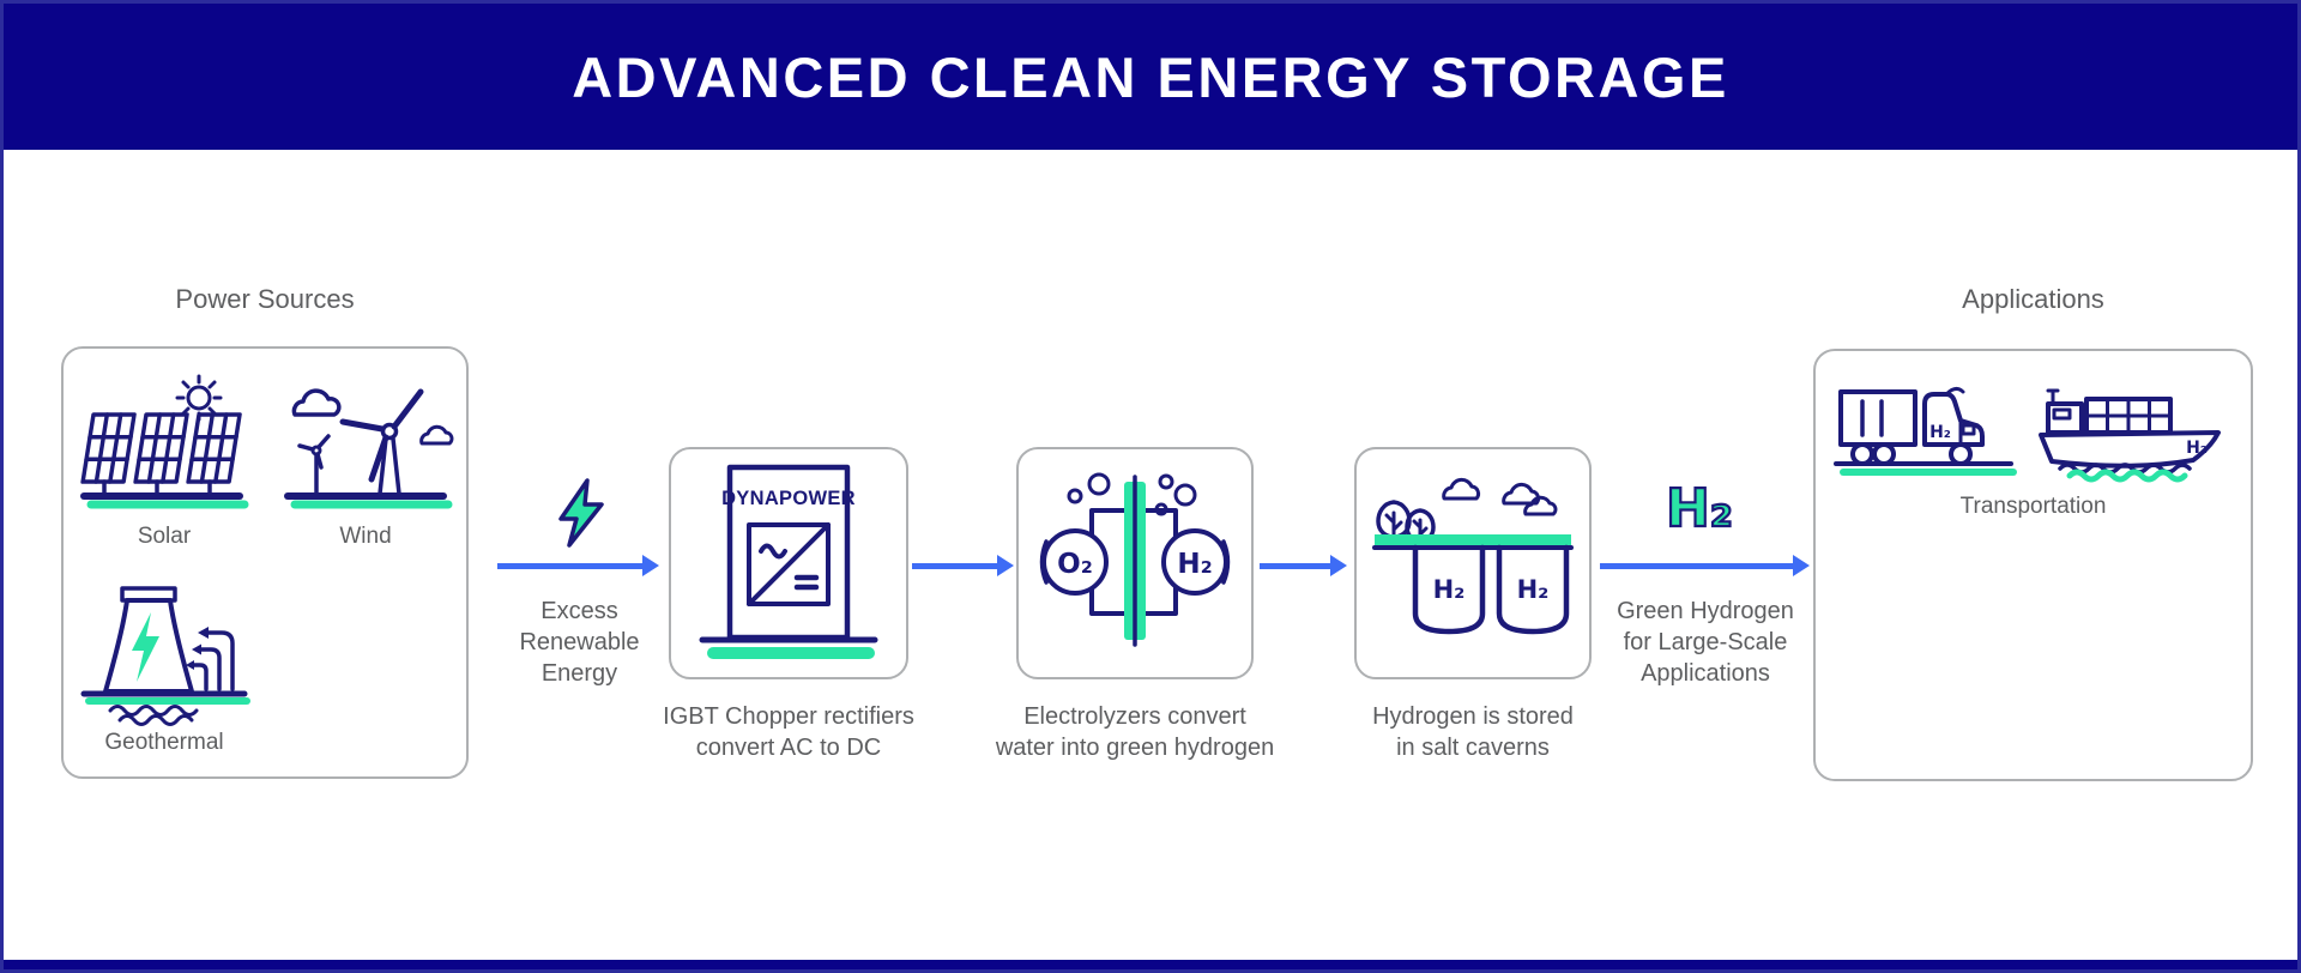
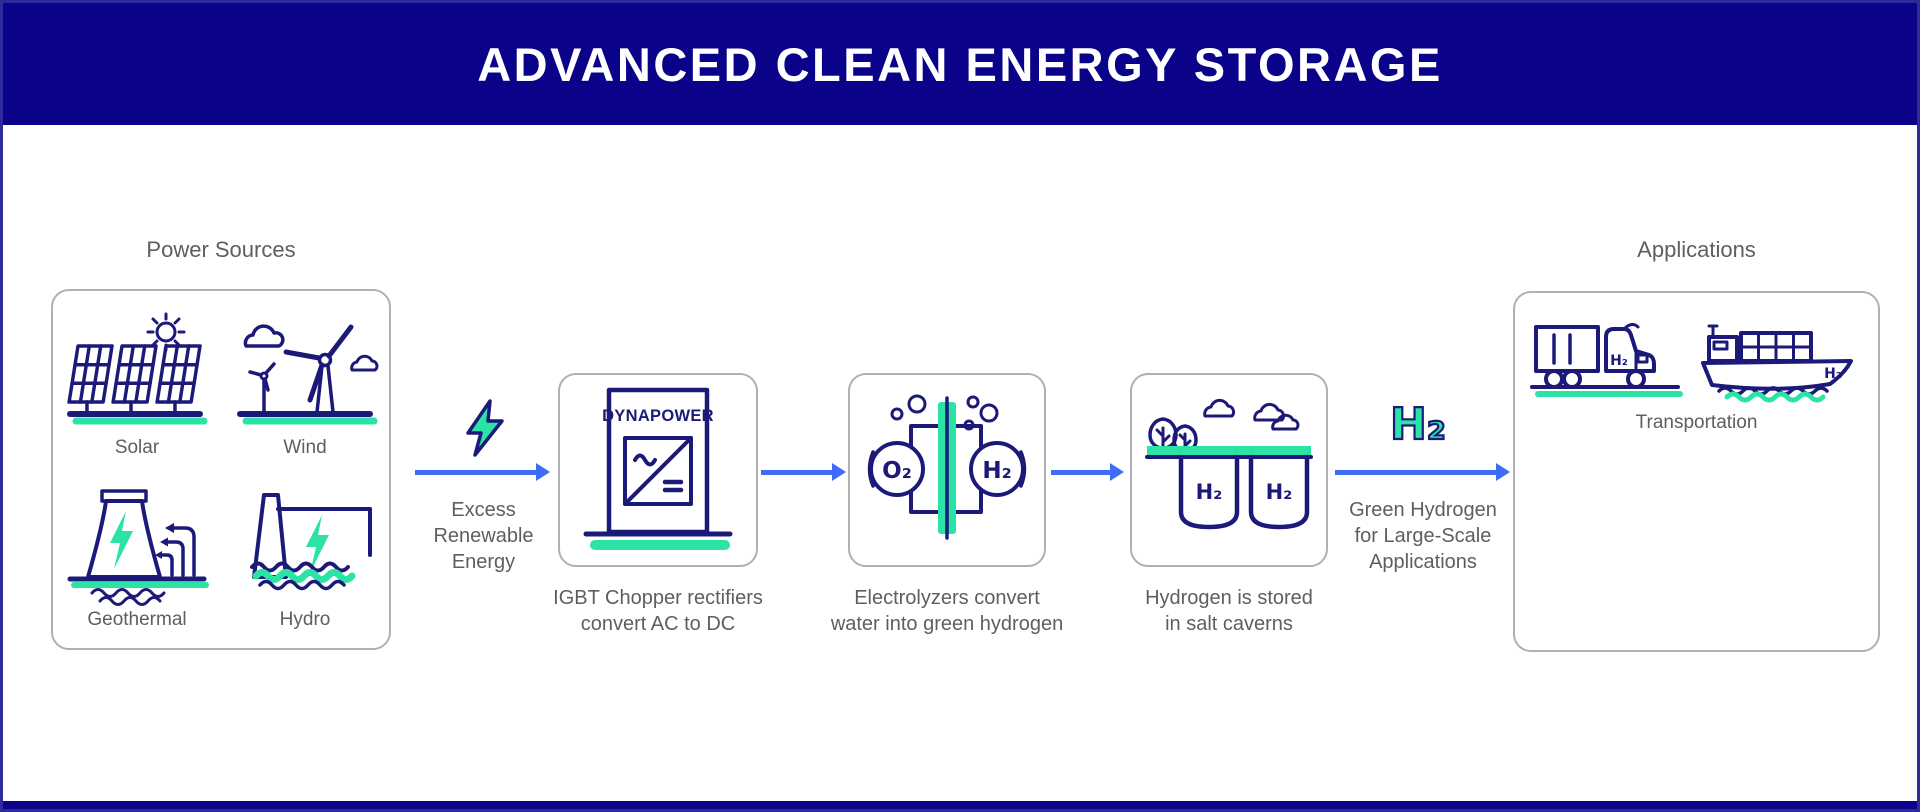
  ADVANCED CLEAN ENERGY STORAGE
  Power Sources
  Solar
  Wind
  Geothermal
+ Hydro
  Excess
  Renewable
  Energy
  DYNAPOWER
  IGBT Chopper rectifiers
  convert AC to DC
  O₂
  H₂
  Electrolyzers convert
  water into green hydrogen
  H₂
  H₂
  Hydrogen is stored
  in salt caverns
  H₂
  Green Hydrogen
  for Large-Scale
  Applications
  Applications
  H₂
  H₂
  Transportation
